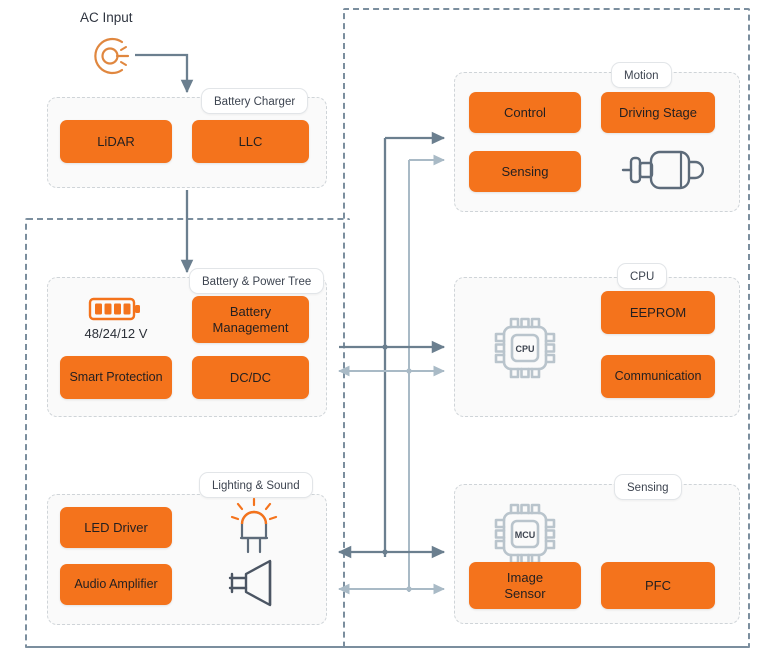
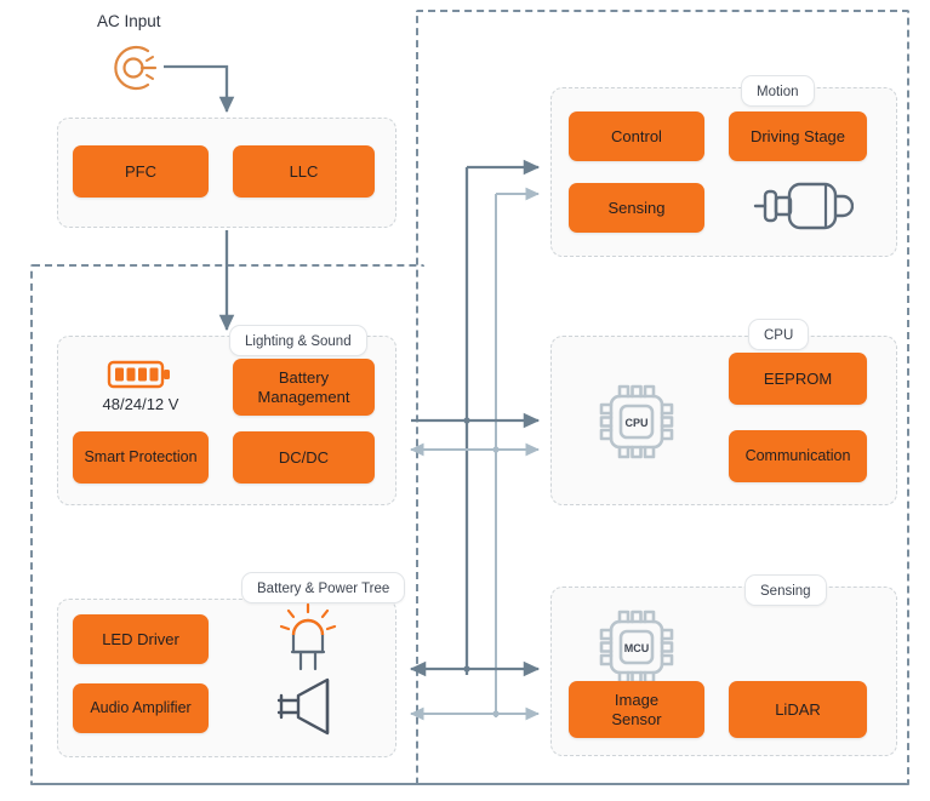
  AC Input
- Battery Charger
- LiDAR
+ PFC
  LLC
- Battery & Power Tree
+ Lighting & Sound
  48/24/12 V
  Battery
  Management
  Smart Protection
  DC/DC
- Lighting & Sound
+ Battery & Power Tree
  LED Driver
  Audio Amplifier
  Motion
  Control
  Driving Stage
  Sensing
  CPU
  EEPROM
  Communication
  CPU
  Sensing
  MCU
  Image
  Sensor
- PFC
+ LiDAR
